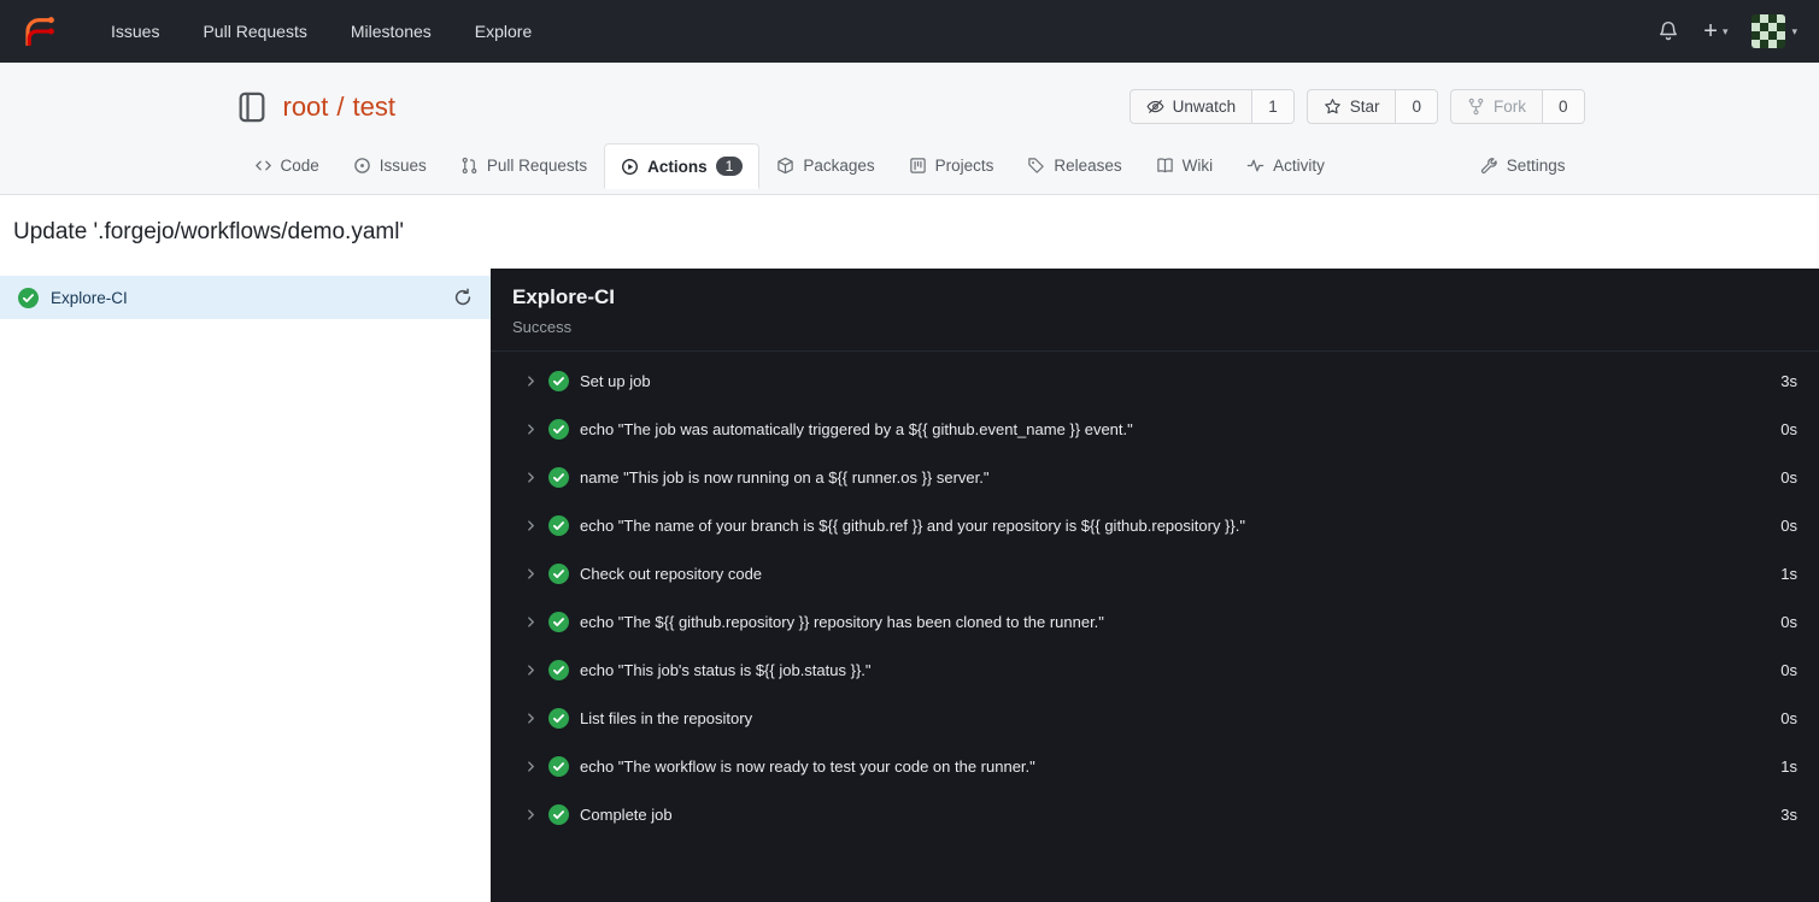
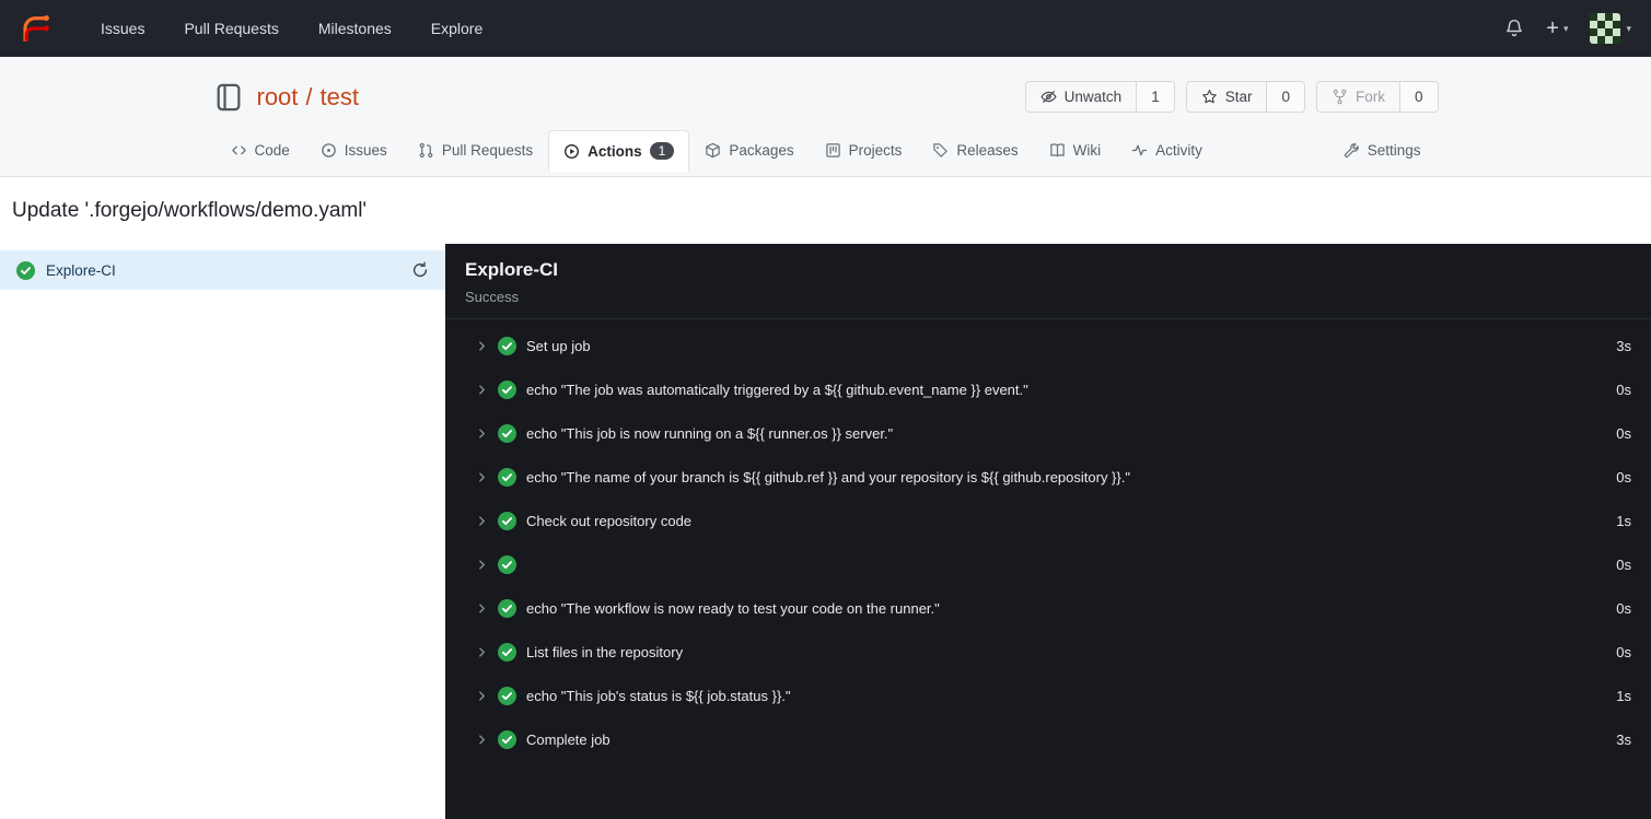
  Issues
  Pull Requests
  Milestones
  Explore
  +
  ▾
  ▾
  root
  /
  test
  Unwatch
  1
  Star
  0
  Fork
  0
  Code
  Issues
  Pull Requests
  Actions
  1
  Packages
  Projects
  Releases
  Wiki
  Activity
  Settings
  Update '.forgejo/workflows/demo.yaml'
  Explore-CI
  Explore-CI
  Success
  Set up job
  3s
  echo "The job was automatically triggered by a ${{ github.event_name }} event."
  0s
- name "This job is now running on a ${{ runner.os }} server."
+ echo "This job is now running on a ${{ runner.os }} server."
  0s
  echo "The name of your branch is ${{ github.ref }} and your repository is ${{ github.repository }}."
  0s
  Check out repository code
  1s
- echo "The ${{ github.repository }} repository has been cloned to the runner."
  0s
- echo "This job's status is ${{ job.status }}."
+ echo "The workflow is now ready to test your code on the runner."
  0s
  List files in the repository
  0s
- echo "The workflow is now ready to test your code on the runner."
+ echo "This job's status is ${{ job.status }}."
  1s
  Complete job
  3s
